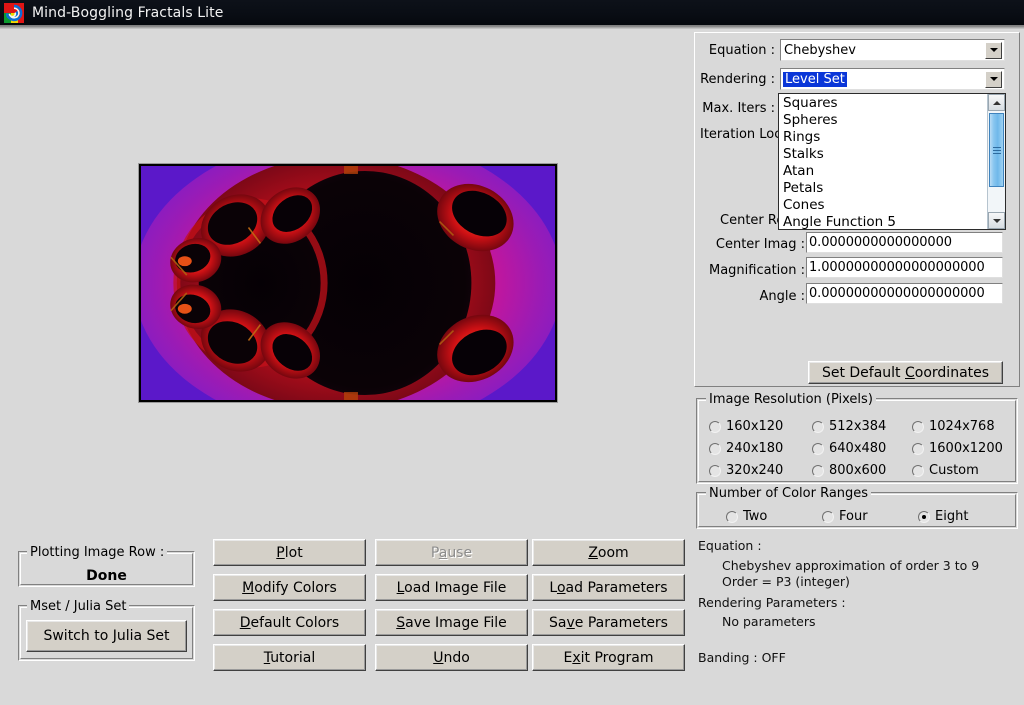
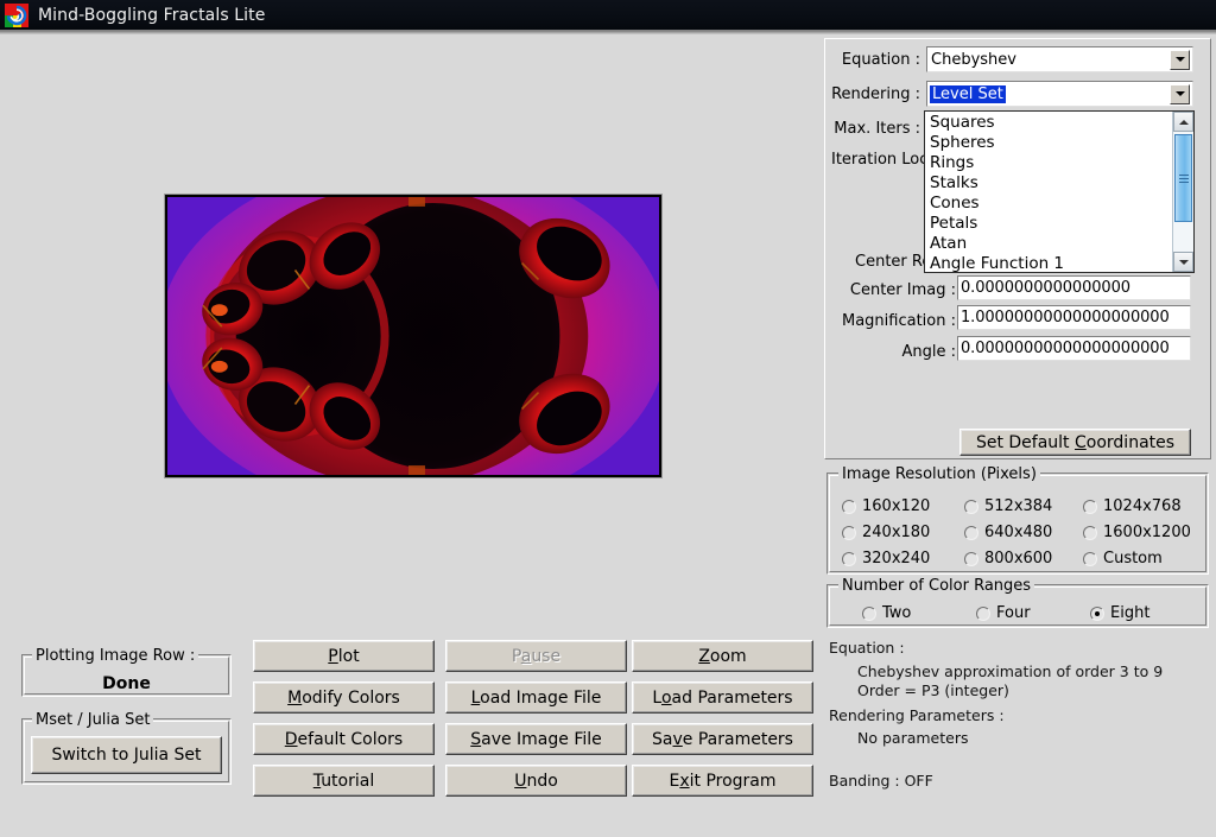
  Mind-Boggling Fractals Lite
  Equation :
  Chebyshev
  Rendering :
  Level Set
  Max. Iters :
  Iteration Lo
  Center R
  Squares
  Spheres
  Rings
  Stalks
- Atan
+ Cones
  Petals
- Cones
+ Atan
- Angle Function 5
+ Angle Function 1
  Center Imag :
  0.0000000000000000
  Magnification :
  1.00000000000000000000
  Angle :
  0.00000000000000000000
  Set Default Coordinates
  Image Resolution (Pixels)
  160x120
  240x180
  320x240
  512x384
  640x480
  800x600
  1024x768
  1600x1200
  Custom
  Number of Color Ranges
  Two
  Four
  Eight
  Equation :
  Chebyshev approximation of order 3 to 9
  Order = P3 (integer)
  Rendering Parameters :
  No parameters
  Banding : OFF
  Plotting Image Row :
  Done
  Mset / Julia Set
  Switch to Julia Set
  Plot
  Pause
  Zoom
  Modify Colors
  Load Image File
  Load Parameters
  Default Colors
  Save Image File
  Save Parameters
  Tutorial
  Undo
  Exit Program
